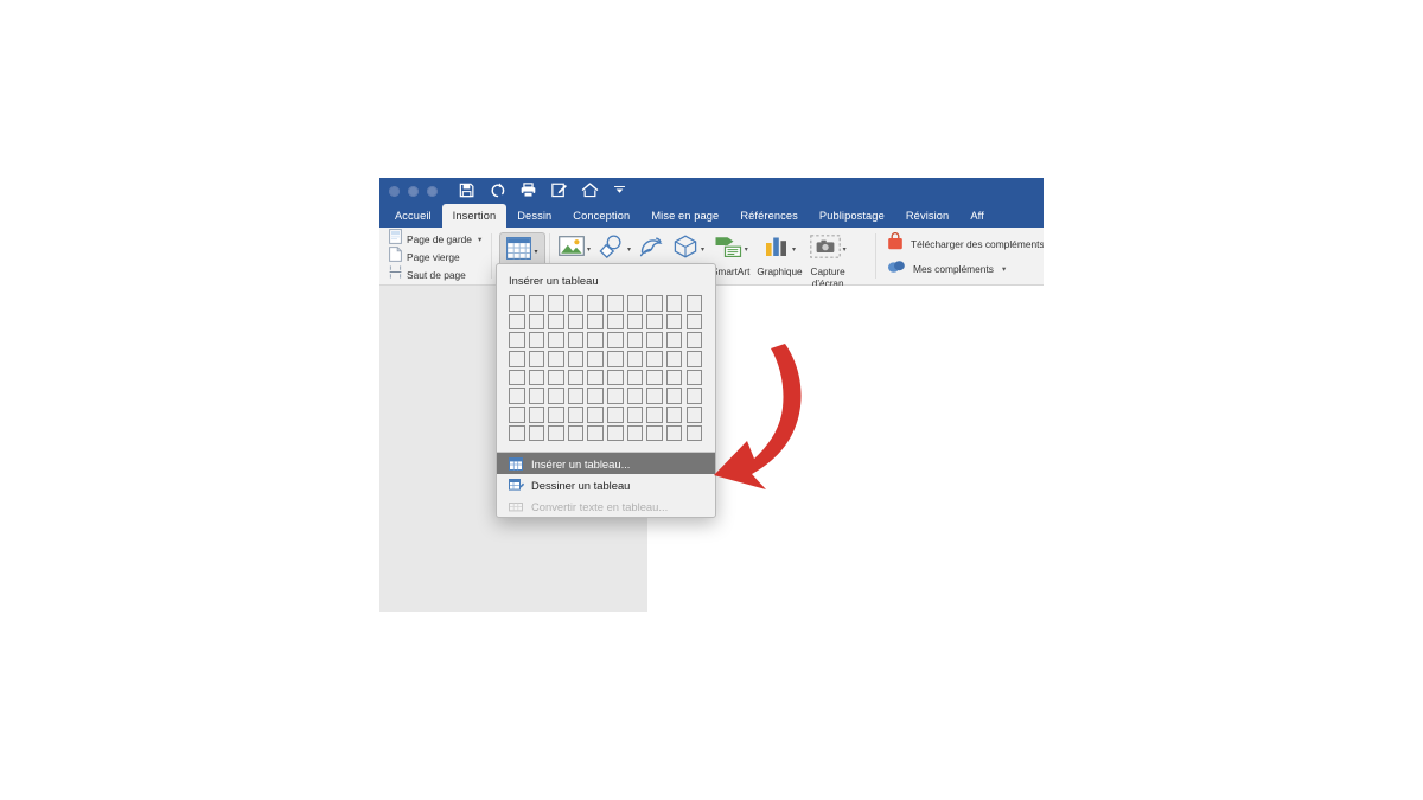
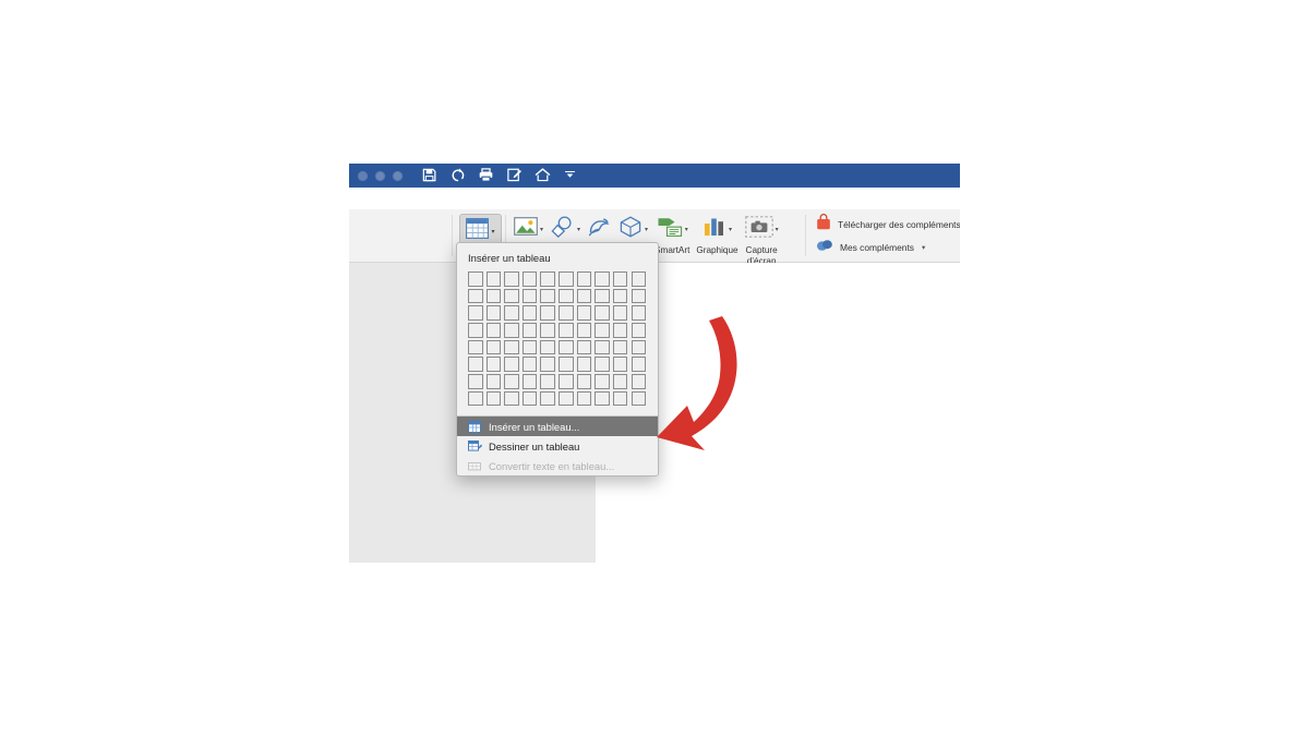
- Accueil
- Insertion
- Dessin
- Conception
- Mise en page
- Références
- Publipostage
- Révision
- Aff
- Page de garde
- Page vierge
- Saut de page
  martArt
  Graphique
  Capture
  d’écran
  Télécharger des compléments
  Mes compléments
  Insérer un tableau
  Insérer un tableau...
  Dessiner un tableau
  Convertir texte en tableau...
